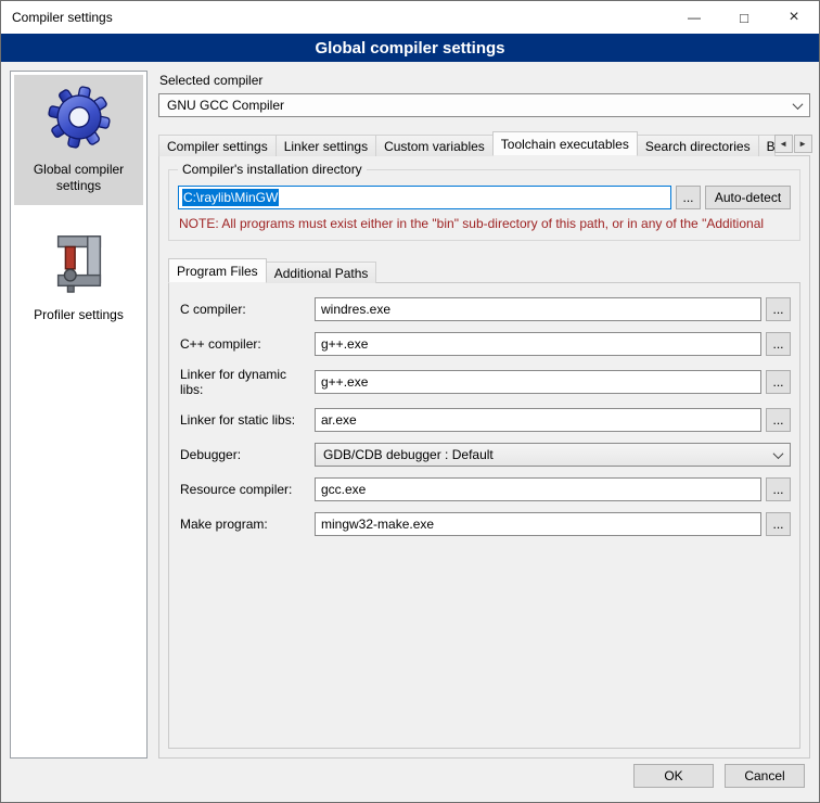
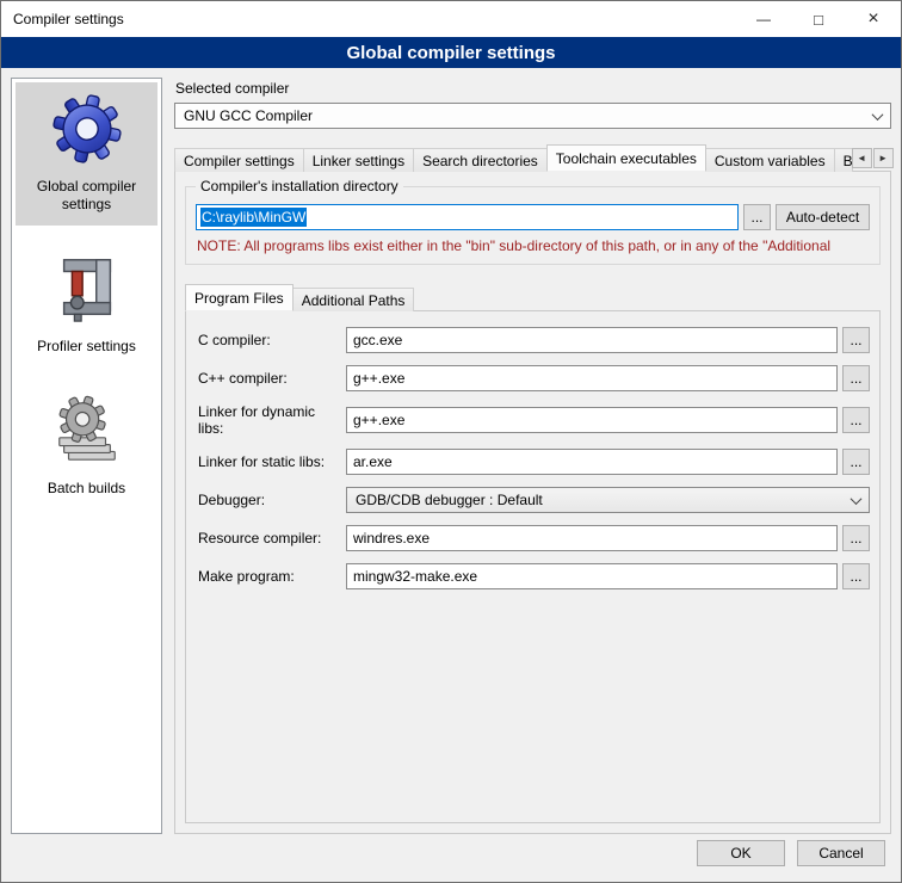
  Compiler settings
  —
  □
  ×
  Global compiler settings
  Global compiler settings
  Profiler settings
+ Batch builds
  Selected compiler
  GNU GCC Compiler
  Compiler settings
  Linker settings
- Custom variables
+ Search directories
  Toolchain executables
- Search directories
+ Custom variables
  ◄
  ►
  Compiler's installation directory
  C:\raylib\MinGW
  ...
  Auto-detect
- NOTE: All programs must exist either in the "bin" sub-directory of this path, or in any of the "Additional
+ NOTE: All programs libs exist either in the "bin" sub-directory of this path, or in any of the "Additional
  Program Files
  Additional Paths
  C compiler:
- windres.exe
+ gcc.exe
  ...
  C++ compiler:
  g++.exe
  ...
  Linker for dynamic libs:
  g++.exe
  ...
  Linker for static libs:
  ar.exe
  ...
  Debugger:
  GDB/CDB debugger : Default
  Resource compiler:
- gcc.exe
+ windres.exe
  ...
  Make program:
  mingw32-make.exe
  ...
  OK
  Cancel
